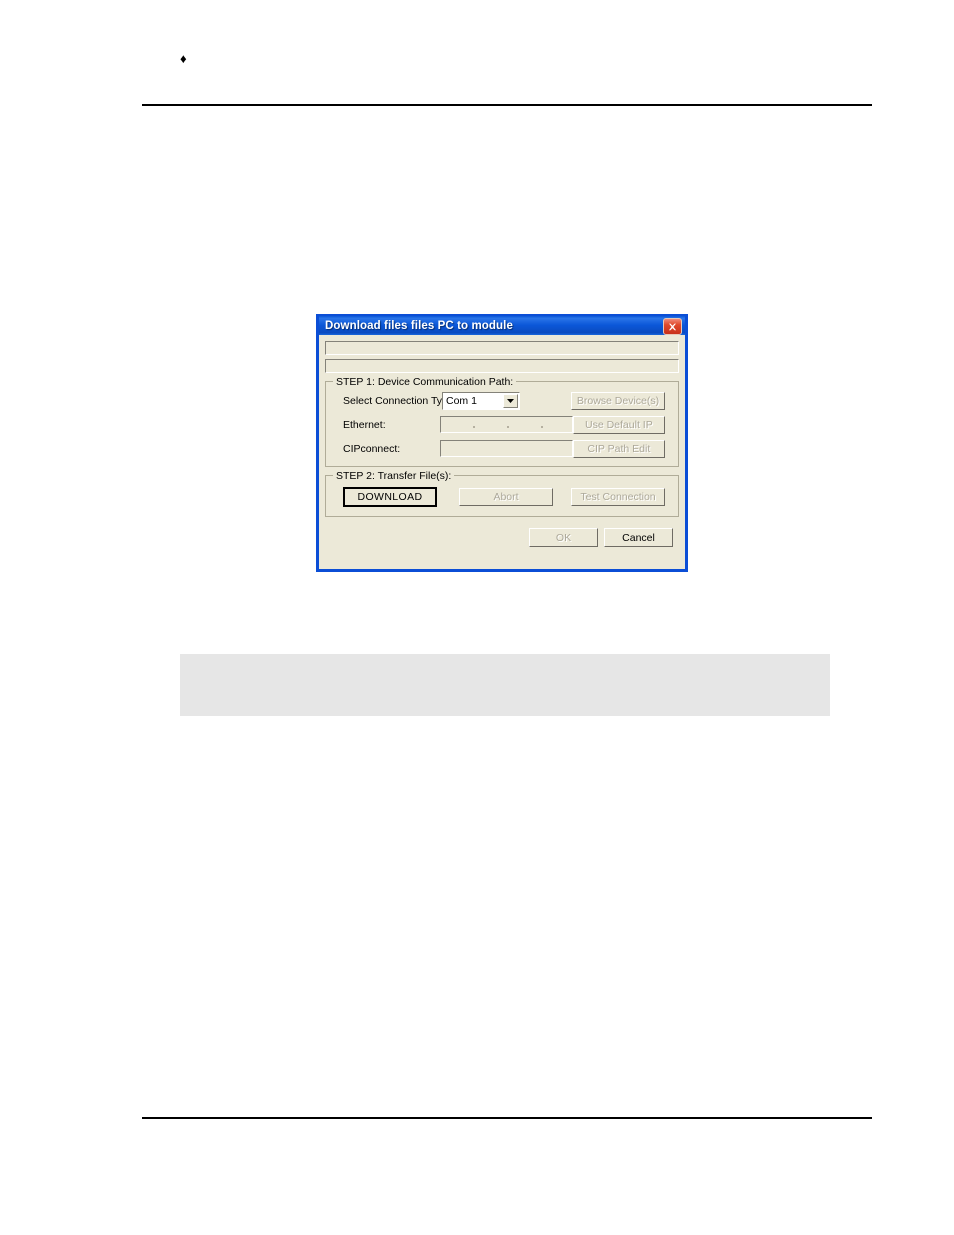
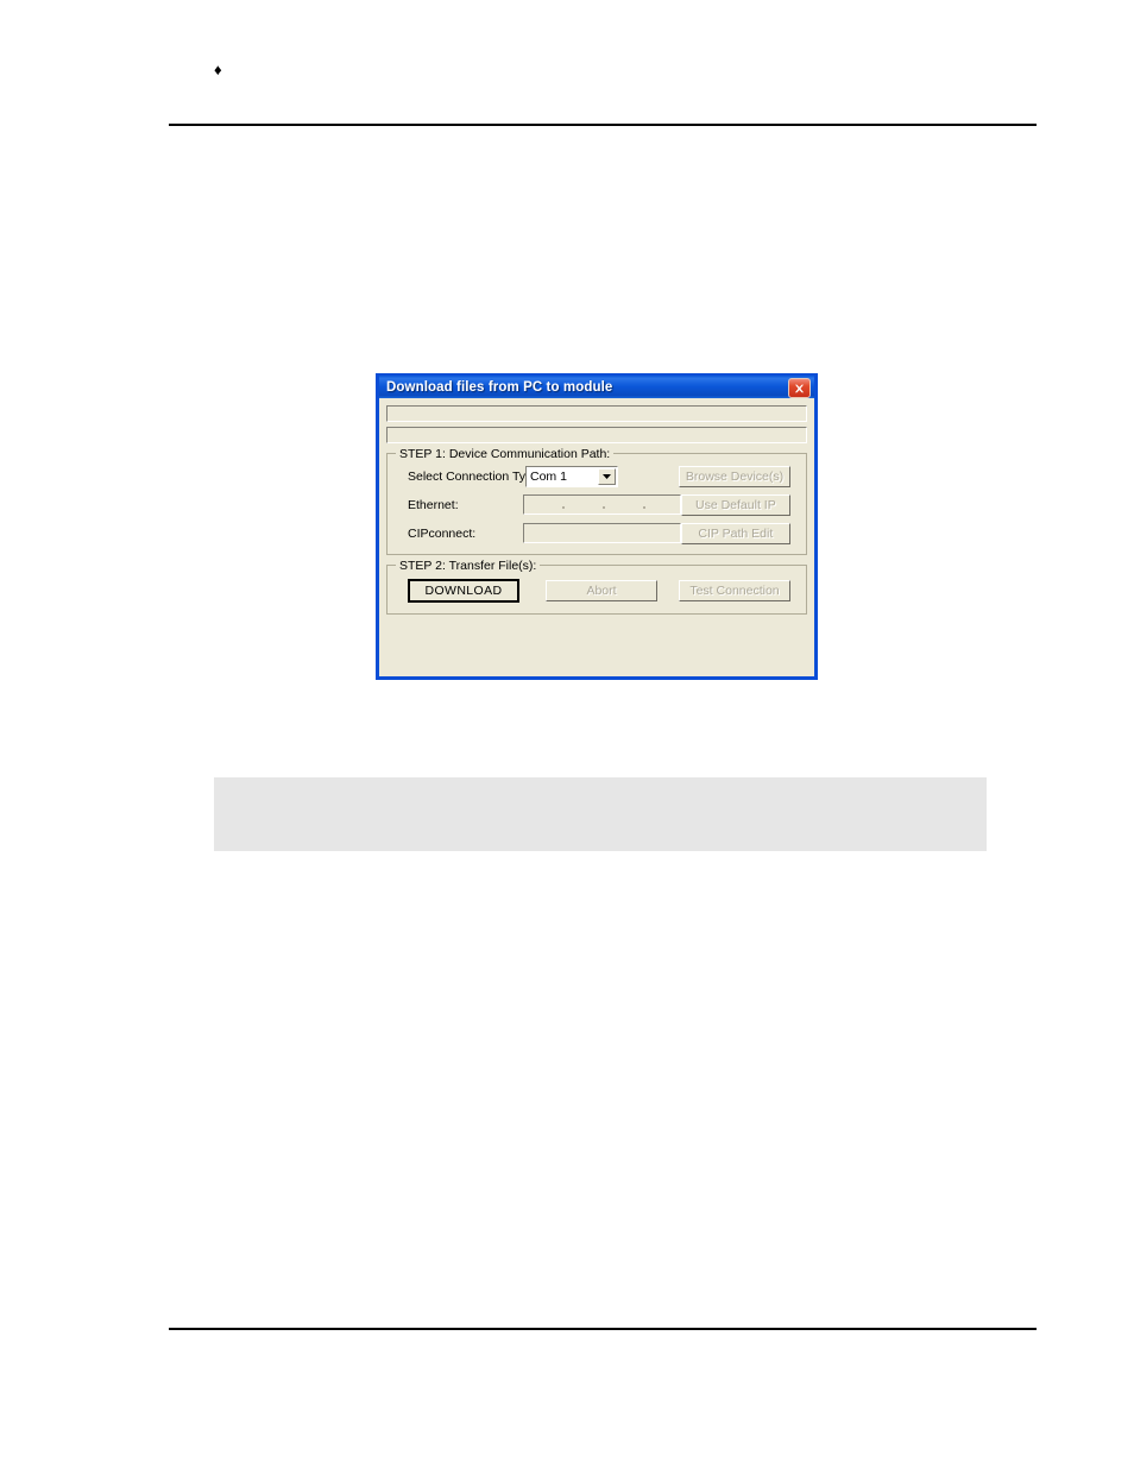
  ♦
- Download files files PC to module
+ Download files from PC to module
  STEP 1: Device Communication Path:
  Select Connection Ty
  Com 1
  Browse Device(s)
  Ethernet:
  Use Default IP
  CIPconnect:
  CIP Path Edit
  STEP 2: Transfer File(s):
  DOWNLOAD
  Abort
  Test Connection
- OK
- Cancel
